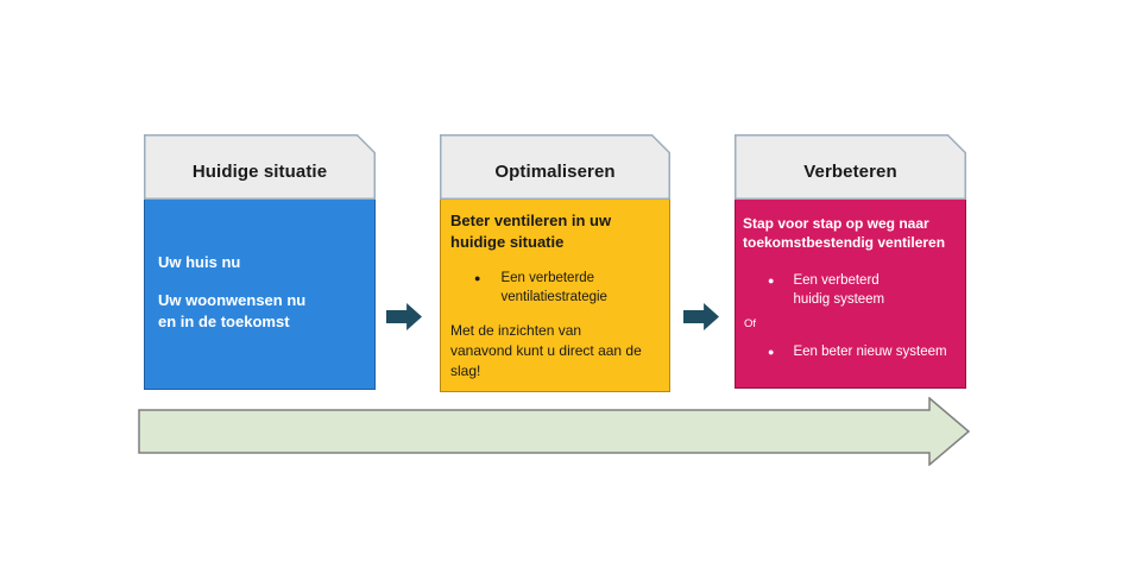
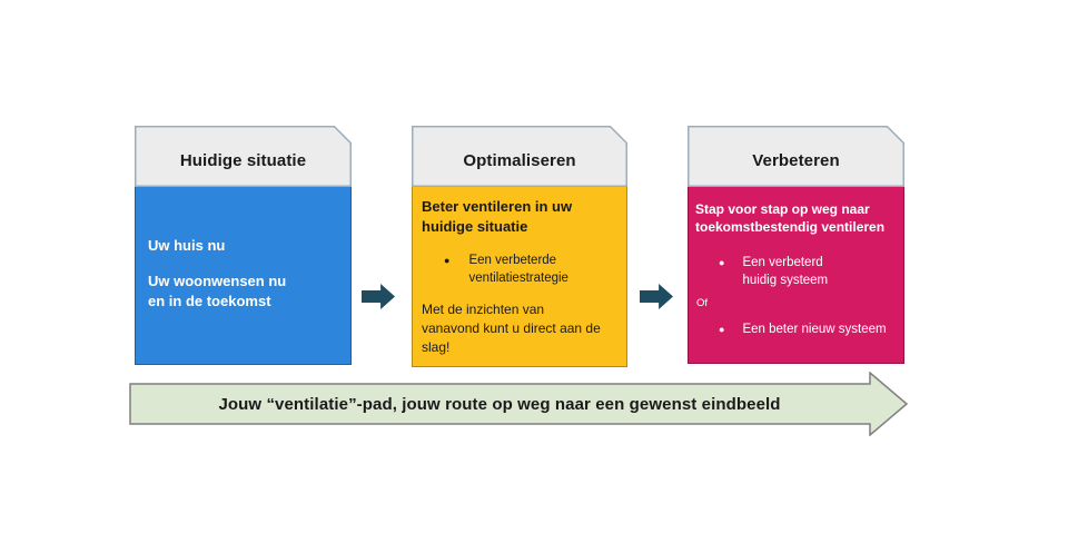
  Huidige situatie
  Uw huis nu
  Uw woonwensen nu
  en in de toekomst
  Optimaliseren
  Beter ventileren in uw
  huidige situatie
  ●
  Een verbeterde
  ventilatiestrategie
  Met de inzichten van
  vanavond kunt u direct aan de
  slag!
  Verbeteren
  Stap voor stap op weg naar
  toekomstbestendig ventileren
  ●
  Een verbeterd
  huidig systeem
  Of
  ●
  Een beter nieuw systeem
+ Jouw “ventilatie”-pad, jouw route op weg naar een gewenst eindbeeld
